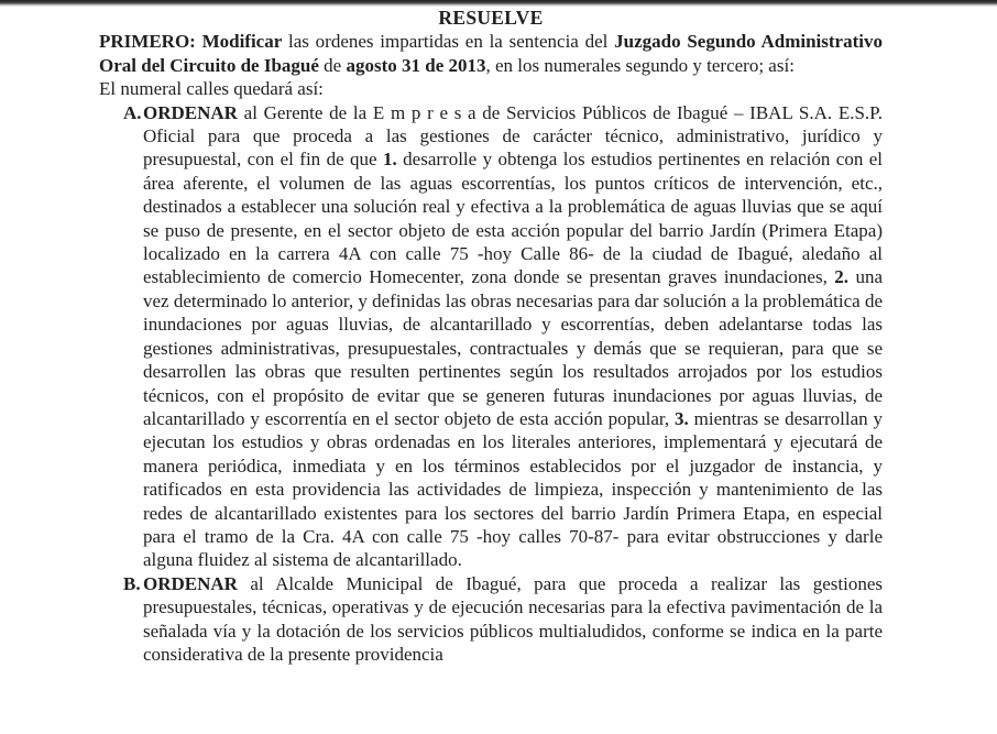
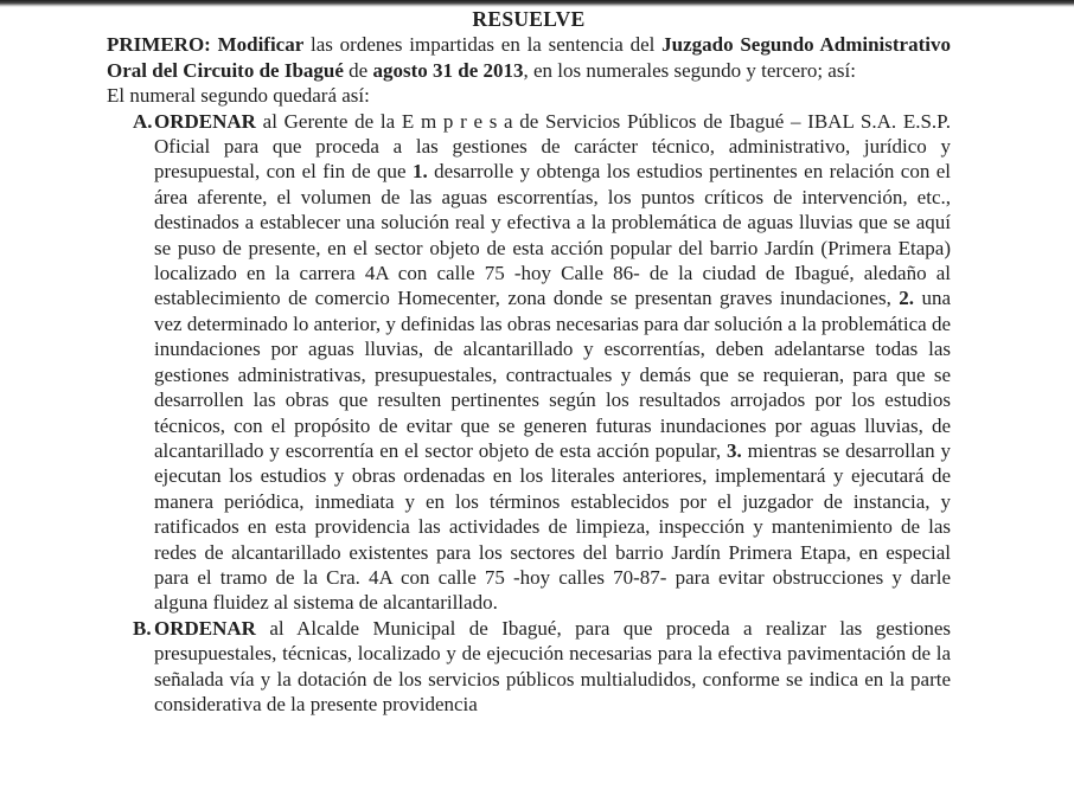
  RESUELVE
  PRIMERO: Modificar las ordenes impartidas en la sentencia del Juzgado Segundo Administrativo Oral del Circuito de Ibagué de agosto 31 de 2013, en los numerales segundo y tercero; así:
- El numeral calles quedará así:
+ El numeral segundo quedará así:
  A.
  ORDENAR al Gerente de la E m p r e s a de Servicios Públicos de Ibagué – IBAL S.A. E.S.P. Oficial para que proceda a las gestiones de carácter técnico, administrativo, jurídico y presupuestal, con el fin de que 1. desarrolle y obtenga los estudios pertinentes en relación con el área aferente, el volumen de las aguas escorrentías, los puntos críticos de intervención, etc., destinados a establecer una solución real y efectiva a la problemática de aguas lluvias que se aquí se puso de presente, en el sector objeto de esta acción popular del barrio Jardín (Primera Etapa) localizado en la carrera 4A con calle 75 -hoy Calle 86- de la ciudad de Ibagué, aledaño al establecimiento de comercio Homecenter, zona donde se presentan graves inundaciones, 2. una vez determinado lo anterior, y definidas las obras necesarias para dar solución a la problemática de inundaciones por aguas lluvias, de alcantarillado y escorrentías, deben adelantarse todas las gestiones administrativas, presupuestales, contractuales y demás que se requieran, para que se desarrollen las obras que resulten pertinentes según los resultados arrojados por los estudios técnicos, con el propósito de evitar que se generen futuras inundaciones por aguas lluvias, de alcantarillado y escorrentía en el sector objeto de esta acción popular, 3. mientras se desarrollan y ejecutan los estudios y obras ordenadas en los literales anteriores, implementará y ejecutará de manera periódica, inmediata y en los términos establecidos por el juzgador de instancia, y ratificados en esta providencia las actividades de limpieza, inspección y mantenimiento de las redes de alcantarillado existentes para los sectores del barrio Jardín Primera Etapa, en especial para el tramo de la Cra. 4A con calle 75 -hoy calles 70-87- para evitar obstrucciones y darle alguna fluidez al sistema de alcantarillado.
  B.
- ORDENAR al Alcalde Municipal de Ibagué, para que proceda a realizar las gestiones presupuestales, técnicas, operativas y de ejecución necesarias para la efectiva pavimentación de la señalada vía y la dotación de los servicios públicos multialudidos, conforme se indica en la parte considerativa de la presente providencia
+ ORDENAR al Alcalde Municipal de Ibagué, para que proceda a realizar las gestiones presupuestales, técnicas, localizado y de ejecución necesarias para la efectiva pavimentación de la señalada vía y la dotación de los servicios públicos multialudidos, conforme se indica en la parte considerativa de la presente providencia
